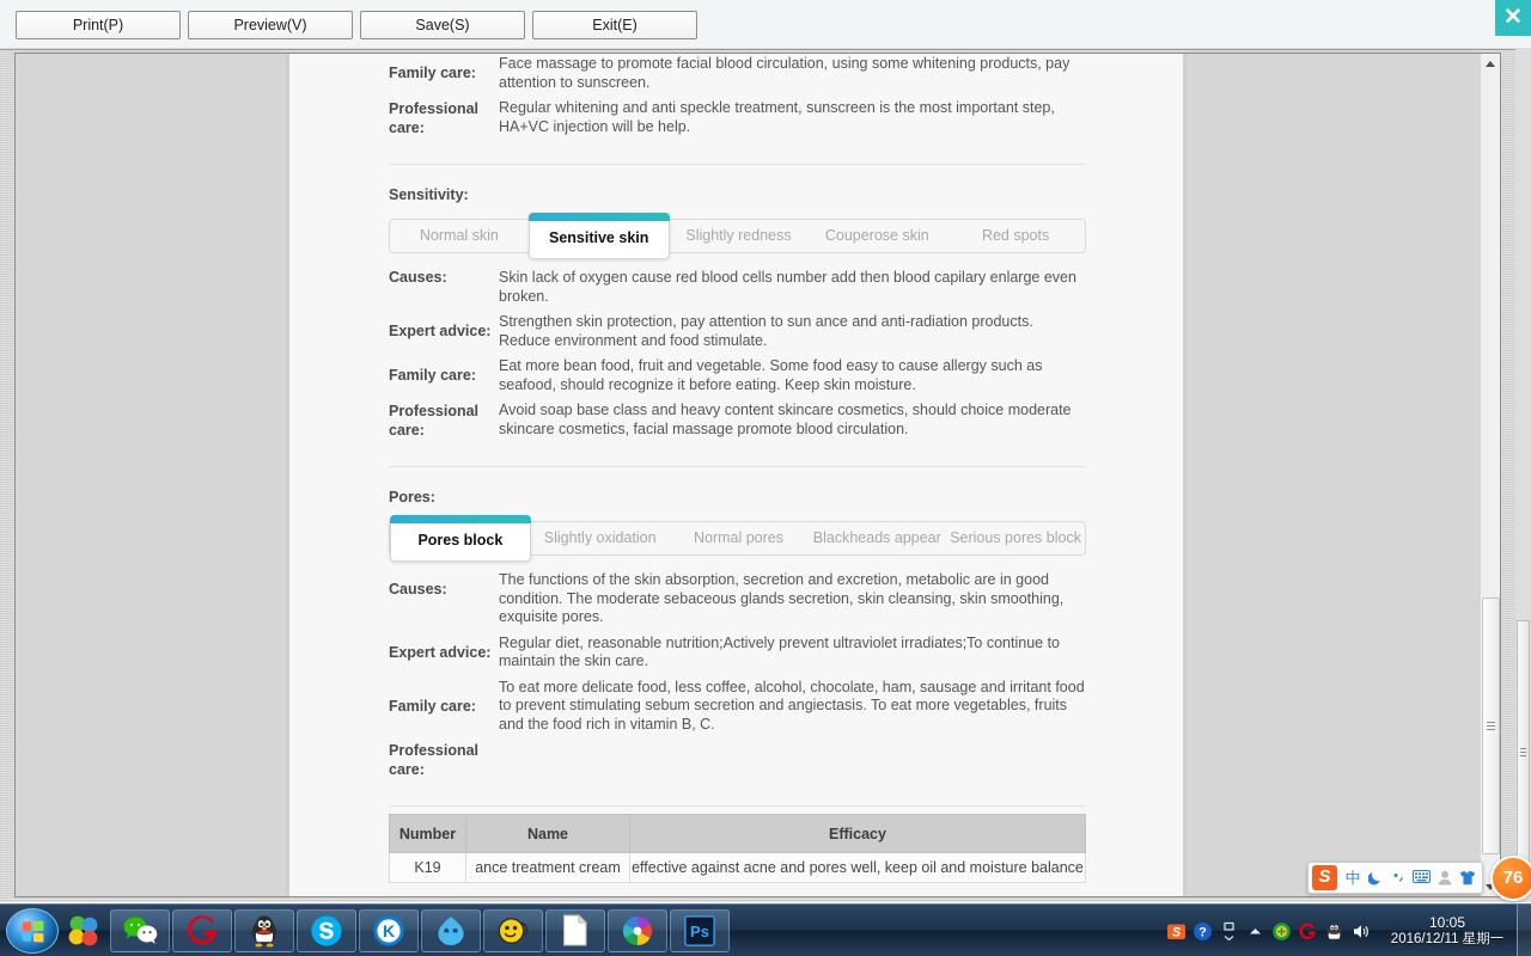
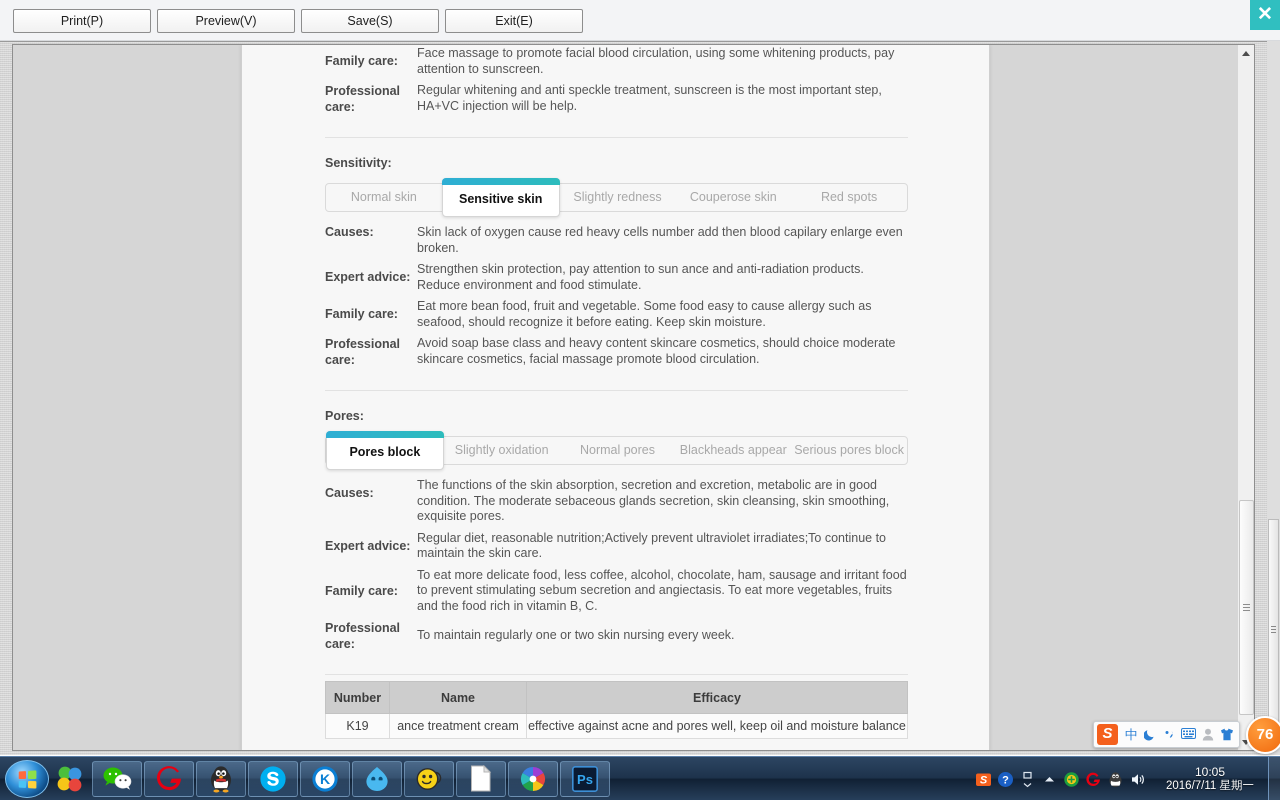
  Print(P)
  Preview(V)
  Save(S)
  Exit(E)
  ✕
  Family care:
  Face massage to promote facial blood circulation, using some whitening products, pay attention to sunscreen.
  Professional care:
  Regular whitening and anti speckle treatment, sunscreen is the most important step, HA+VC injection will be help.
  Sensitivity:
  Normal skin
  Sensitive skin
  Slightly redness
  Couperose skin
  Red spots
  Causes:
- Skin lack of oxygen cause red blood cells number add then blood capilary enlarge even broken.
+ Skin lack of oxygen cause red heavy cells number add then blood capilary enlarge even broken.
  Expert advice:
  Strengthen skin protection, pay attention to sun ance and anti-radiation products. Reduce environment and food stimulate.
  Family care:
  Eat more bean food, fruit and vegetable. Some food easy to cause allergy such as seafood, should recognize it before eating. Keep skin moisture.
  Professional care:
  Avoid soap base class and heavy content skincare cosmetics, should choice moderate skincare cosmetics, facial massage promote blood circulation.
  Pores:
  Pores block
  Slightly oxidation
  Normal pores
  Blackheads appear
  Serious pores block
  Causes:
  The functions of the skin absorption, secretion and excretion, metabolic are in good condition. The moderate sebaceous glands secretion, skin cleansing, skin smoothing, exquisite pores.
  Expert advice:
  Regular diet, reasonable nutrition;Actively prevent ultraviolet irradiates;To continue to maintain the skin care.
  Family care:
  To eat more delicate food, less coffee, alcohol, chocolate, ham, sausage and irritant food to prevent stimulating sebum secretion and angiectasis. To eat more vegetables, fruits and the food rich in vitamin B, C.
  Professional care:
+ To maintain regularly one or two skin nursing every week.
  Number	Name	Efficacy
  K19	ance treatment cream	effective against acne and pores well, keep oil and moisture balance
  S
  中
  76
  K
  Ps
  S
  ?
  10:05
- 2016/12/11 星期一
+ 2016/7/11 星期一
